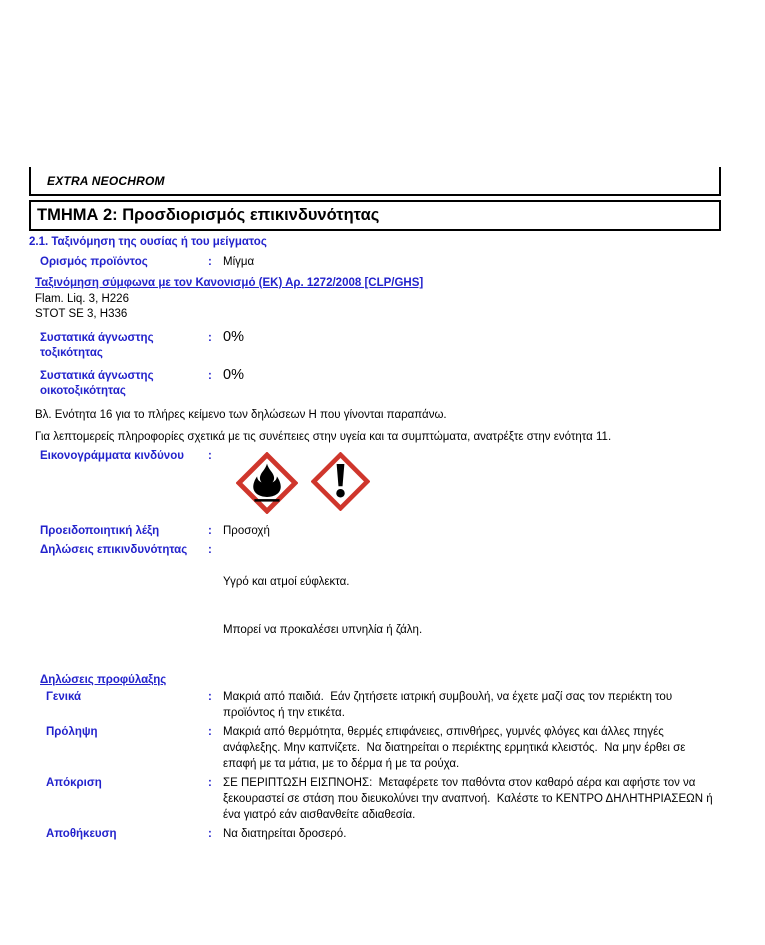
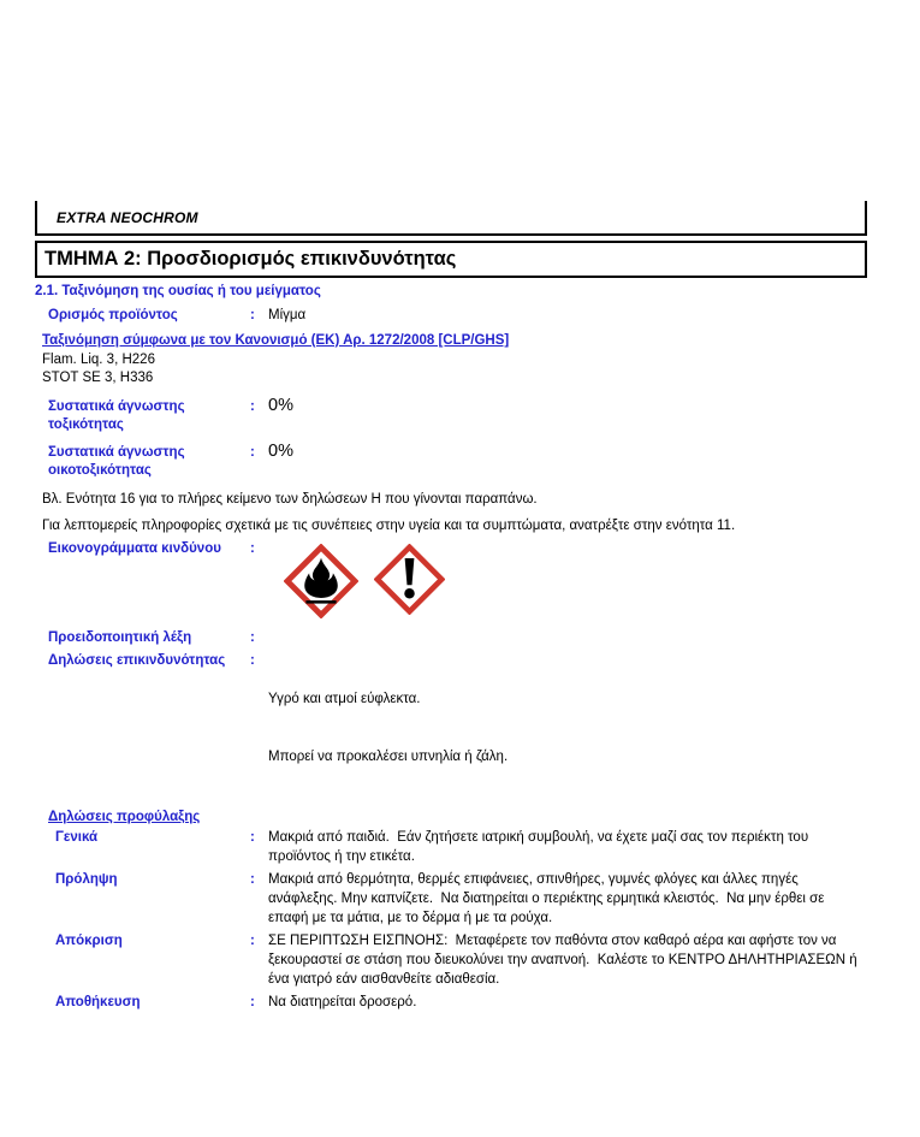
  EXTRA NEOCHROM
  ΤΜΗΜΑ 2: Προσδιορισμός επικινδυνότητας
  2.1. Ταξινόμηση της ουσίας ή του μείγματος
  Ορισμός προϊόντος
  :
  Μίγμα
  Ταξινόμηση σύμφωνα με τον Κανονισμό (ΕΚ) Αρ. 1272/2008 [CLP/GHS]
  Flam. Liq. 3, H226
  STOT SE 3, H336
  Συστατικά άγνωστης τοξικότητας
  :
  0%
  Συστατικά άγνωστης οικοτοξικότητας
  :
  0%
  Βλ. Ενότητα 16 για το πλήρες κείμενο των δηλώσεων H που γίνονται παραπάνω.
  Για λεπτομερείς πληροφορίες σχετικά με τις συνέπειες στην υγεία και τα συμπτώματα, ανατρέξτε στην ενότητα 11.
  Εικονογράμματα κινδύνου
  :
  Προειδοποιητική λέξη
  :
- Προσοχή
  Δηλώσεις επικινδυνότητας
  :
  Υγρό και ατμοί εύφλεκτα.
  Μπορεί να προκαλέσει υπνηλία ή ζάλη.
  Δηλώσεις προφύλαξης
  Γενικά
  :
  Μακριά από παιδιά. Εάν ζητήσετε ιατρική συμβουλή, να έχετε μαζί σας τον περιέκτη του προϊόντος ή την ετικέτα.
  Πρόληψη
  :
  Μακριά από θερμότητα, θερμές επιφάνειες, σπινθήρες, γυμνές φλόγες και άλλες πηγές ανάφλεξης. Μην καπνίζετε. Να διατηρείται ο περιέκτης ερμητικά κλειστός. Να μην έρθει σε επαφή με τα μάτια, με το δέρμα ή με τα ρούχα.
  Απόκριση
  :
  ΣΕ ΠΕΡΙΠΤΩΣΗ ΕΙΣΠΝΟΗΣ: Μεταφέρετε τον παθόντα στον καθαρό αέρα και αφήστε τον να ξεκουραστεί σε στάση που διευκολύνει την αναπνοή. Καλέστε το ΚΕΝΤΡΟ ΔΗΛΗΤΗΡΙΑΣΕΩΝ ή ένα γιατρό εάν αισθανθείτε αδιαθεσία.
  Αποθήκευση
  :
  Να διατηρείται δροσερό.
